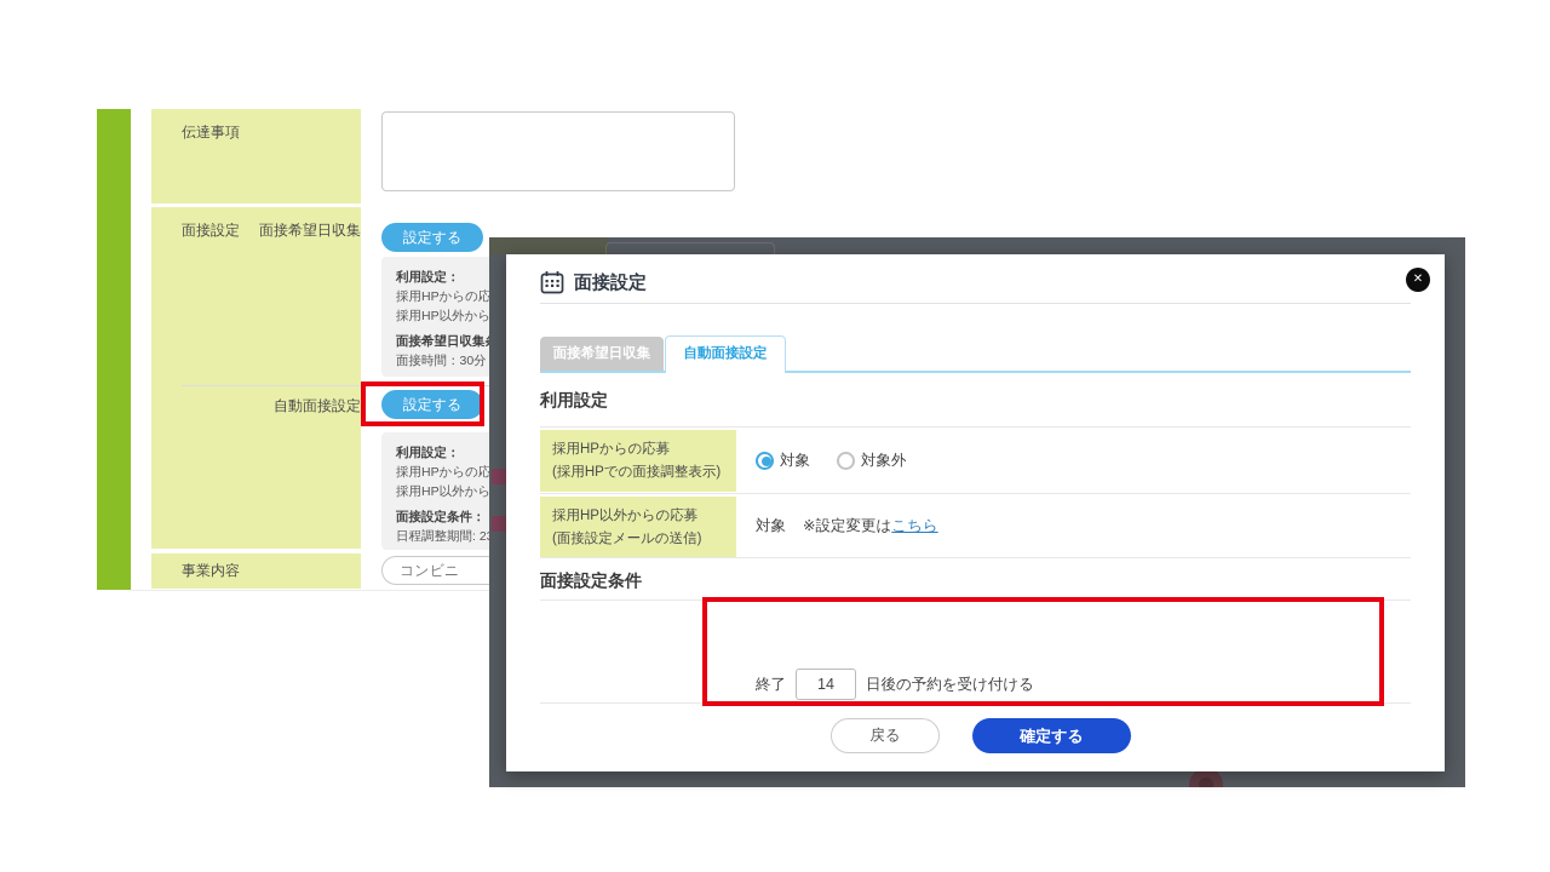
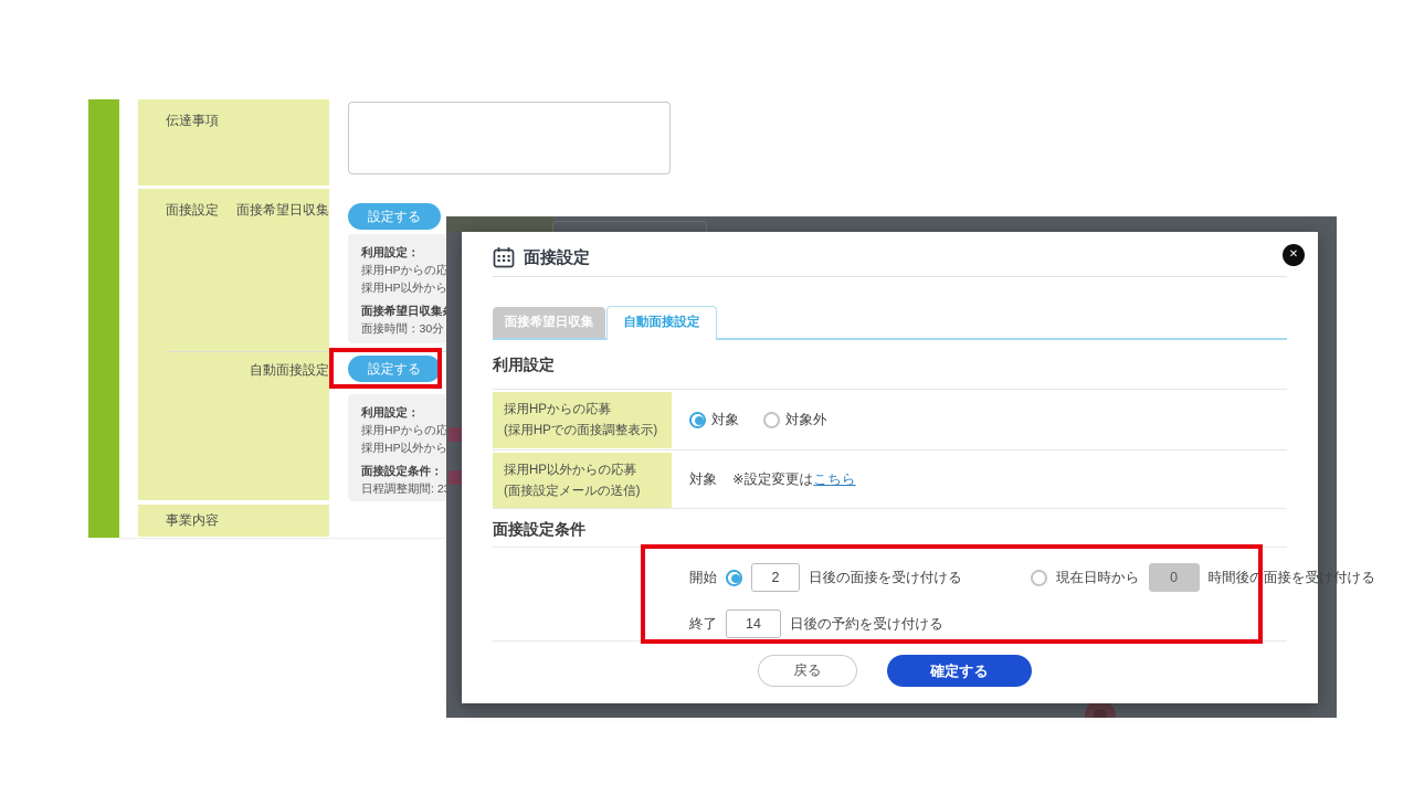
  伝達事項
  面接設定
  面接希望日収集
  設定する
  利用設定：
  採用HPからの応
  採用HP以外から
  面接希望日収集
  面接時間：30分
  自動面接設定
  設定する
  利用設定：
  採用HPからの応
  採用HP以外から
  面接設定条件：
  日程調整期間: 2
  事業内容
- コンビニ
  面接設定
  ✕
  面接希望日収集
  自動面接設定
  利用設定
  採用HPからの応募
  (採用HPでの面接調整表示)
  対象
  対象外
  採用HP以外からの応募
  (面接設定メールの送信)
  対象
  ※設定変更は
  こちら
  面接設定条件
+ 開始
+ 2
+ 日後の面接を受け付ける
+ 現在日時から
+ 0
+ 時間後の面接を受け付ける
  終了
  14
  日後の予約を受け付ける
  戻る
  確定する
